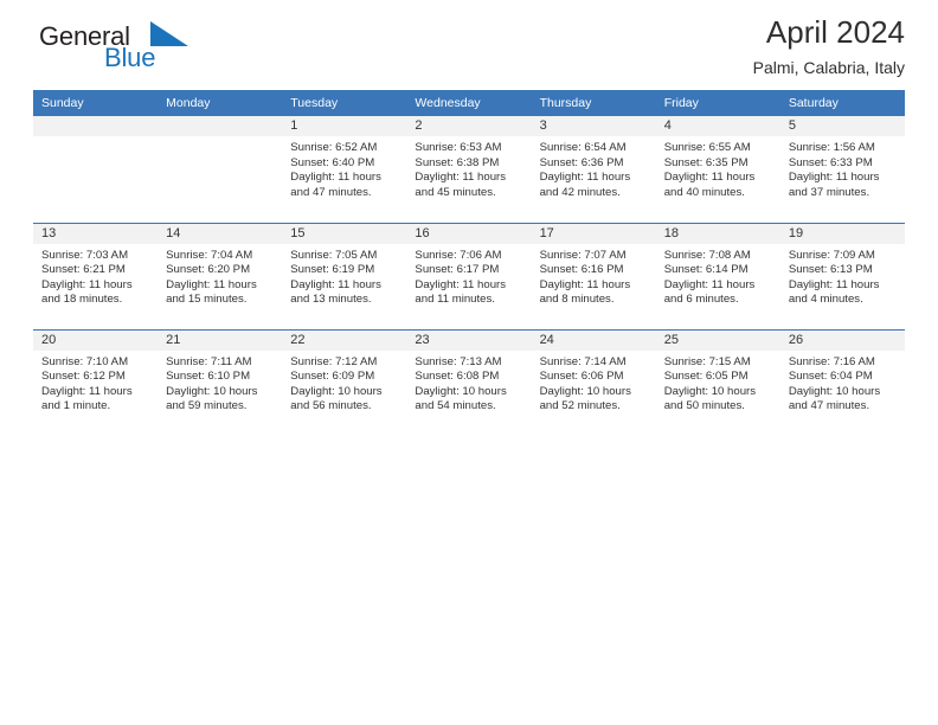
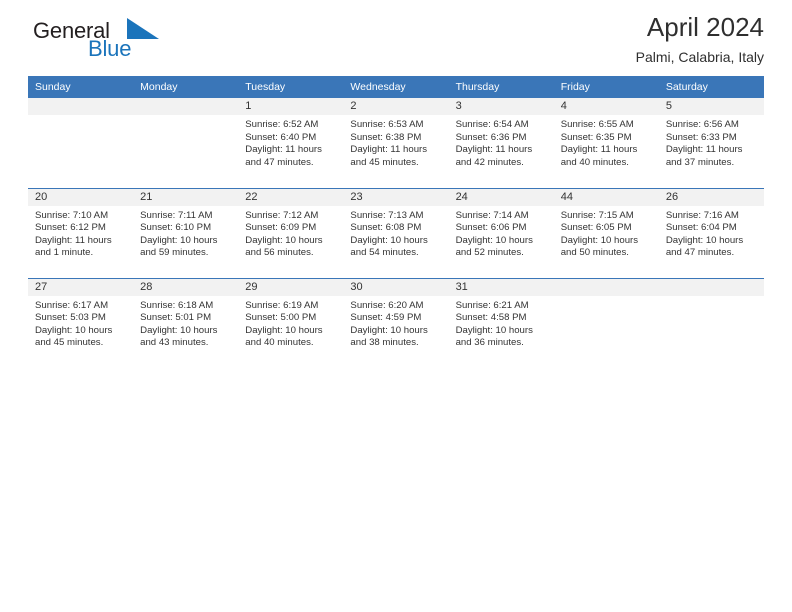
  General
  Blue
  April 2024
  Palmi, Calabria, Italy
  Sunday	Monday	Tuesday	Wednesday	Thursday	Friday	Saturday
- 		1Sunrise: 6:52 AMSunset: 6:40 PMDaylight: 11 hoursand 47 minutes.	2Sunrise: 6:53 AMSunset: 6:38 PMDaylight: 11 hoursand 45 minutes.	3Sunrise: 6:54 AMSunset: 6:36 PMDaylight: 11 hoursand 42 minutes.	4Sunrise: 6:55 AMSunset: 6:35 PMDaylight: 11 hoursand 40 minutes.	5Sunrise: 1:56 AMSunset: 6:33 PMDaylight: 11 hoursand 37 minutes.
+ 		1Sunrise: 6:52 AMSunset: 6:40 PMDaylight: 11 hoursand 47 minutes.	2Sunrise: 6:53 AMSunset: 6:38 PMDaylight: 11 hoursand 45 minutes.	3Sunrise: 6:54 AMSunset: 6:36 PMDaylight: 11 hoursand 42 minutes.	4Sunrise: 6:55 AMSunset: 6:35 PMDaylight: 11 hoursand 40 minutes.	5Sunrise: 6:56 AMSunset: 6:33 PMDaylight: 11 hoursand 37 minutes.
- 13Sunrise: 7:03 AMSunset: 6:21 PMDaylight: 11 hoursand 18 minutes.	14Sunrise: 7:04 AMSunset: 6:20 PMDaylight: 11 hoursand 15 minutes.	15Sunrise: 7:05 AMSunset: 6:19 PMDaylight: 11 hoursand 13 minutes.	16Sunrise: 7:06 AMSunset: 6:17 PMDaylight: 11 hoursand 11 minutes.	17Sunrise: 7:07 AMSunset: 6:16 PMDaylight: 11 hoursand 8 minutes.	18Sunrise: 7:08 AMSunset: 6:14 PMDaylight: 11 hoursand 6 minutes.	19Sunrise: 7:09 AMSunset: 6:13 PMDaylight: 11 hoursand 4 minutes.
- 20Sunrise: 7:10 AMSunset: 6:12 PMDaylight: 11 hoursand 1 minute.	21Sunrise: 7:11 AMSunset: 6:10 PMDaylight: 10 hoursand 59 minutes.	22Sunrise: 7:12 AMSunset: 6:09 PMDaylight: 10 hoursand 56 minutes.	23Sunrise: 7:13 AMSunset: 6:08 PMDaylight: 10 hoursand 54 minutes.	24Sunrise: 7:14 AMSunset: 6:06 PMDaylight: 10 hoursand 52 minutes.	25Sunrise: 7:15 AMSunset: 6:05 PMDaylight: 10 hoursand 50 minutes.	26Sunrise: 7:16 AMSunset: 6:04 PMDaylight: 10 hoursand 47 minutes.
+ 20Sunrise: 7:10 AMSunset: 6:12 PMDaylight: 11 hoursand 1 minute.	21Sunrise: 7:11 AMSunset: 6:10 PMDaylight: 10 hoursand 59 minutes.	22Sunrise: 7:12 AMSunset: 6:09 PMDaylight: 10 hoursand 56 minutes.	23Sunrise: 7:13 AMSunset: 6:08 PMDaylight: 10 hoursand 54 minutes.	24Sunrise: 7:14 AMSunset: 6:06 PMDaylight: 10 hoursand 52 minutes.	44Sunrise: 7:15 AMSunset: 6:05 PMDaylight: 10 hoursand 50 minutes.	26Sunrise: 7:16 AMSunset: 6:04 PMDaylight: 10 hoursand 47 minutes.
+ 27Sunrise: 6:17 AMSunset: 5:03 PMDaylight: 10 hoursand 45 minutes.	28Sunrise: 6:18 AMSunset: 5:01 PMDaylight: 10 hoursand 43 minutes.	29Sunrise: 6:19 AMSunset: 5:00 PMDaylight: 10 hoursand 40 minutes.	30Sunrise: 6:20 AMSunset: 4:59 PMDaylight: 10 hoursand 38 minutes.	31Sunrise: 6:21 AMSunset: 4:58 PMDaylight: 10 hoursand 36 minutes.
